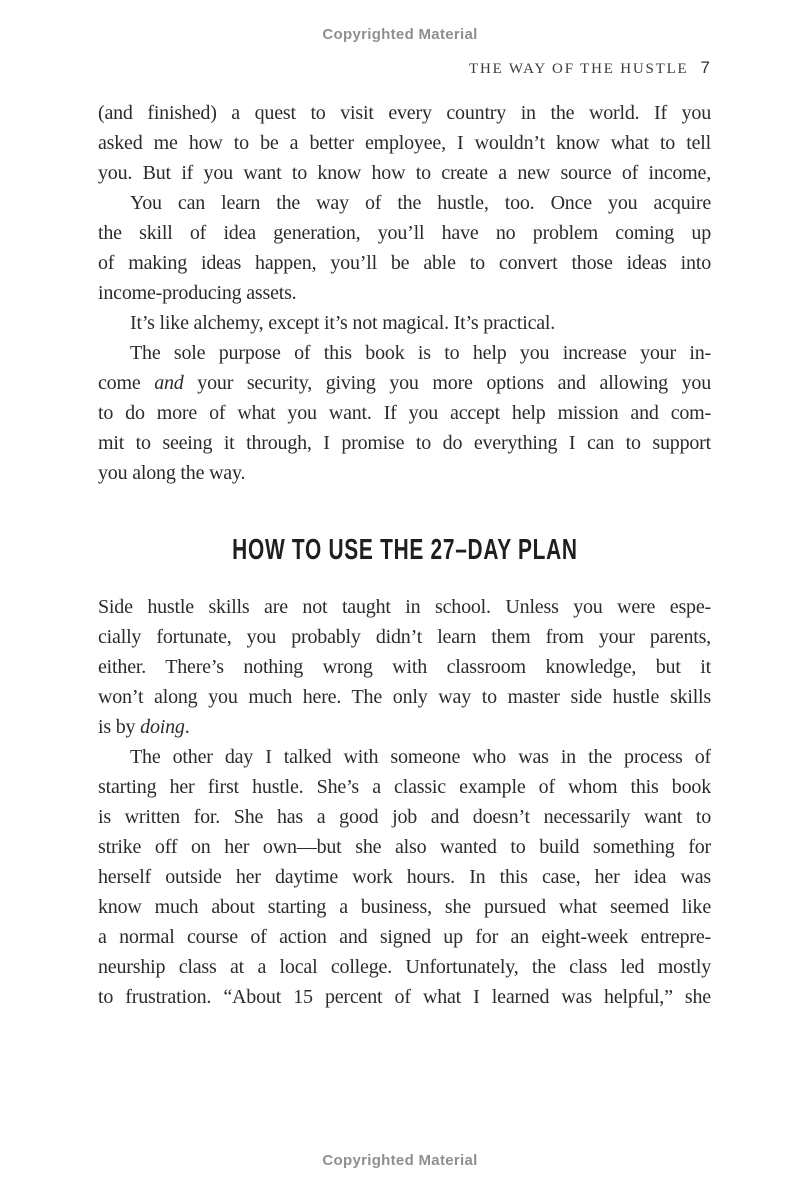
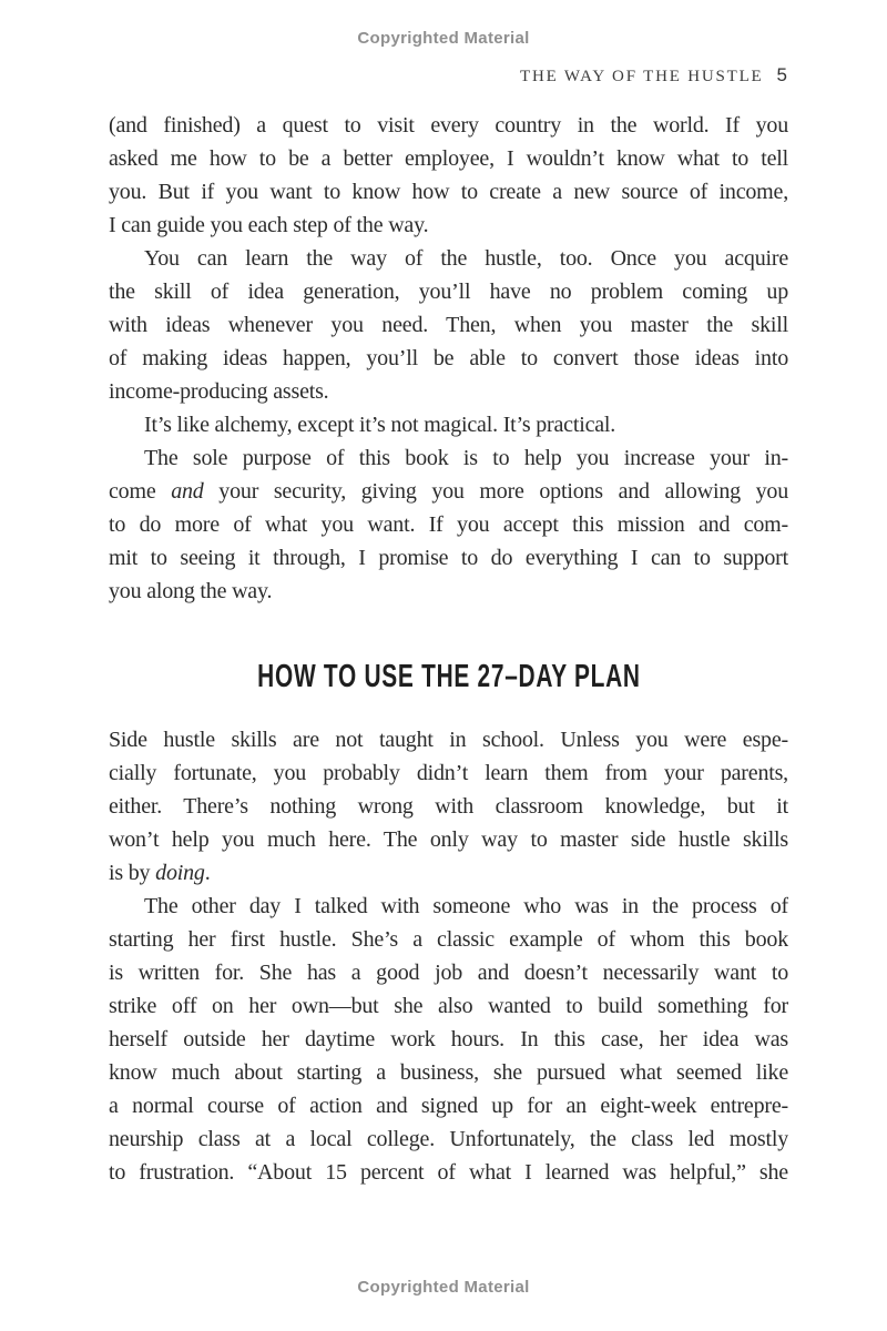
  Copyrighted Material
- THE WAY OF THE HUSTLE 7
+ THE WAY OF THE HUSTLE 5
  (and finished) a quest to visit every country in the world. If you
  asked me how to be a better employee, I wouldn’t know what to tell
  you. But if you want to know how to create a new source of income,
+ I can guide you each step of the way.
  You can learn the way of the hustle, too. Once you acquire
  the skill of idea generation, you’ll have no problem coming up
+ with ideas whenever you need. Then, when you master the skill
  of making ideas happen, you’ll be able to convert those ideas into
  income-producing assets.
  It’s like alchemy, except it’s not magical. It’s practical.
  The sole purpose of this book is to help you increase your in-
  come and your security, giving you more options and allowing you
- to do more of what you want. If you accept help mission and com-
+ to do more of what you want. If you accept this mission and com-
  mit to seeing it through, I promise to do everything I can to support
  you along the way.
  HOW TO USE THE 27–DAY PLAN
  Side hustle skills are not taught in school. Unless you were espe-
  cially fortunate, you probably didn’t learn them from your parents,
  either. There’s nothing wrong with classroom knowledge, but it
- won’t along you much here. The only way to master side hustle skills
+ won’t help you much here. The only way to master side hustle skills
  is by doing.
  The other day I talked with someone who was in the process of
  starting her first hustle. She’s a classic example of whom this book
  is written for. She has a good job and doesn’t necessarily want to
  strike off on her own—but she also wanted to build something for
  herself outside her daytime work hours. In this case, her idea was
  know much about starting a business, she pursued what seemed like
  a normal course of action and signed up for an eight-week entrepre-
  neurship class at a local college. Unfortunately, the class led mostly
  to frustration. “About 15 percent of what I learned was helpful,” she
  Copyrighted Material
